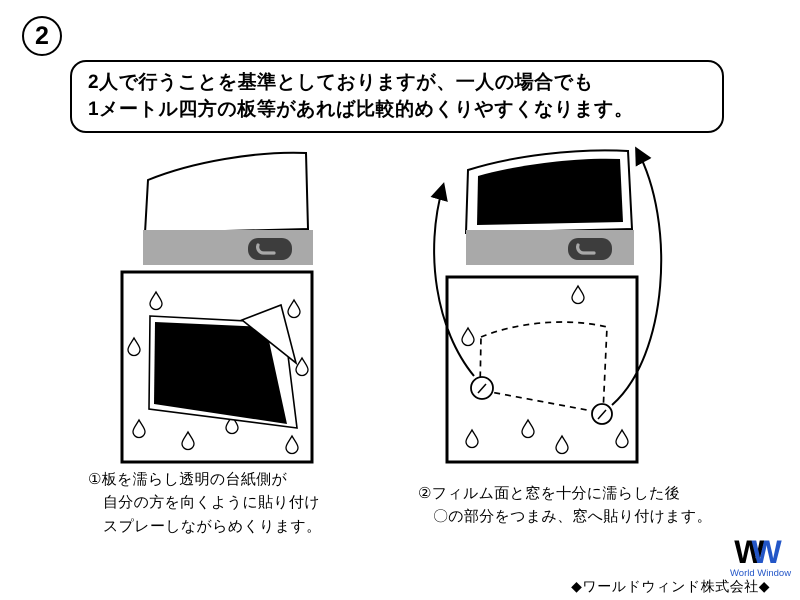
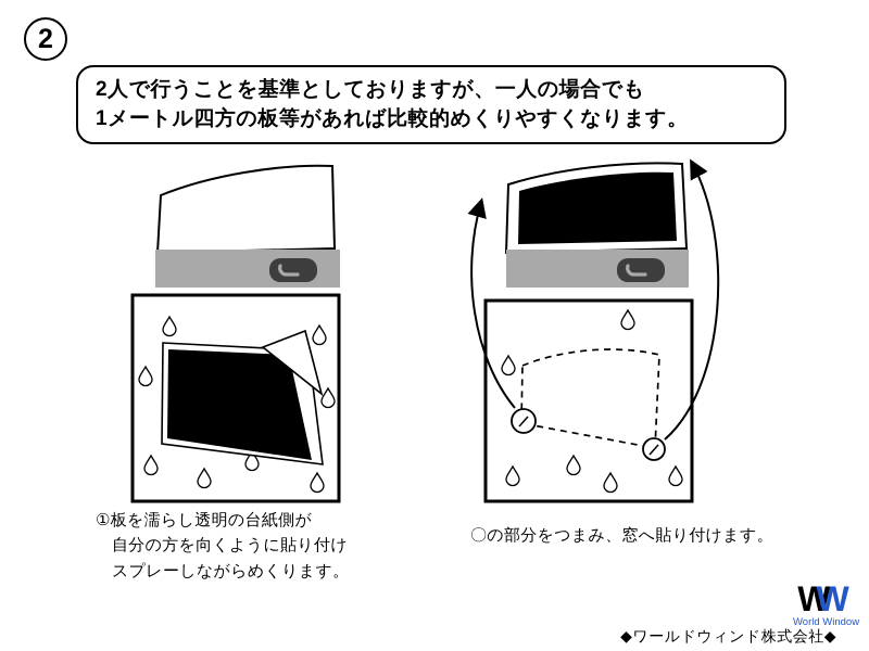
  2
  2人で行うことを基準としておりますが、一人の場合でも
  1メートル四方の板等があれば比較的めくりやすくなります。
  ①板を濡らし透明の台紙側が
  自分の方を向くように貼り付け
  スプレーしながらめくります。
- ②フィルム面と窓を十分に濡らした後
  〇の部分をつまみ、窓へ貼り付けます。
  WW
  World Window
  ◆ワールドウィンド株式会社◆
